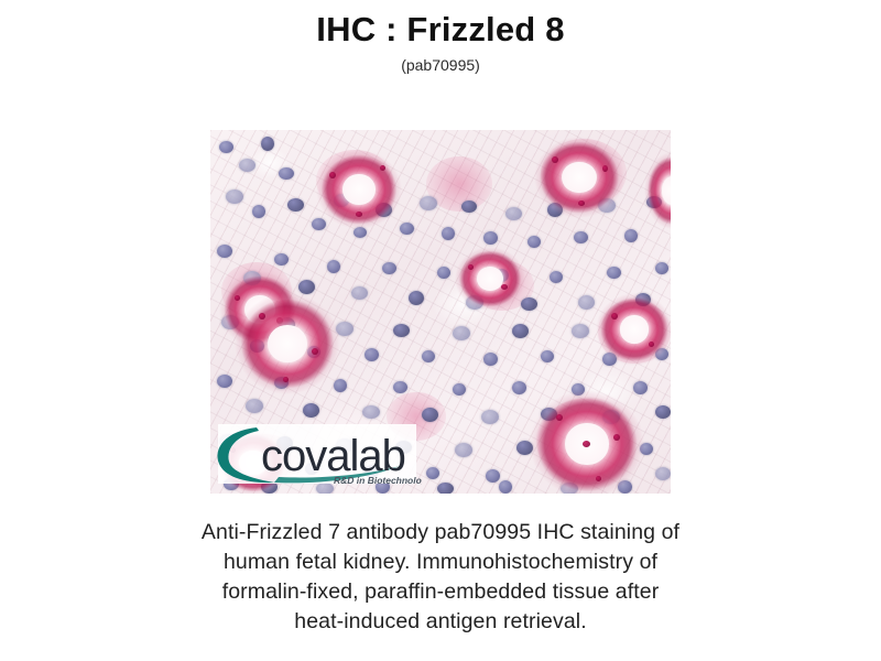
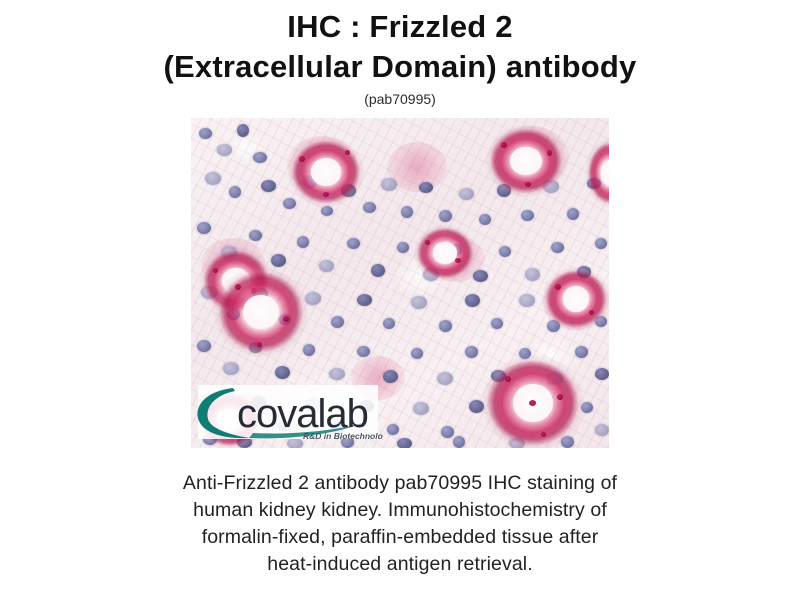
- IHC : Frizzled 8
+ IHC : Frizzled 2
+ (Extracellular Domain) antibody
  (pab70995)
  covalab
  R&D in Biotechnolo
- Anti-Frizzled 7 antibody pab70995 IHC staining of
+ Anti-Frizzled 2 antibody pab70995 IHC staining of
- human fetal kidney. Immunohistochemistry of
+ human kidney kidney. Immunohistochemistry of
  formalin-fixed, paraffin-embedded tissue after
  heat-induced antigen retrieval.
